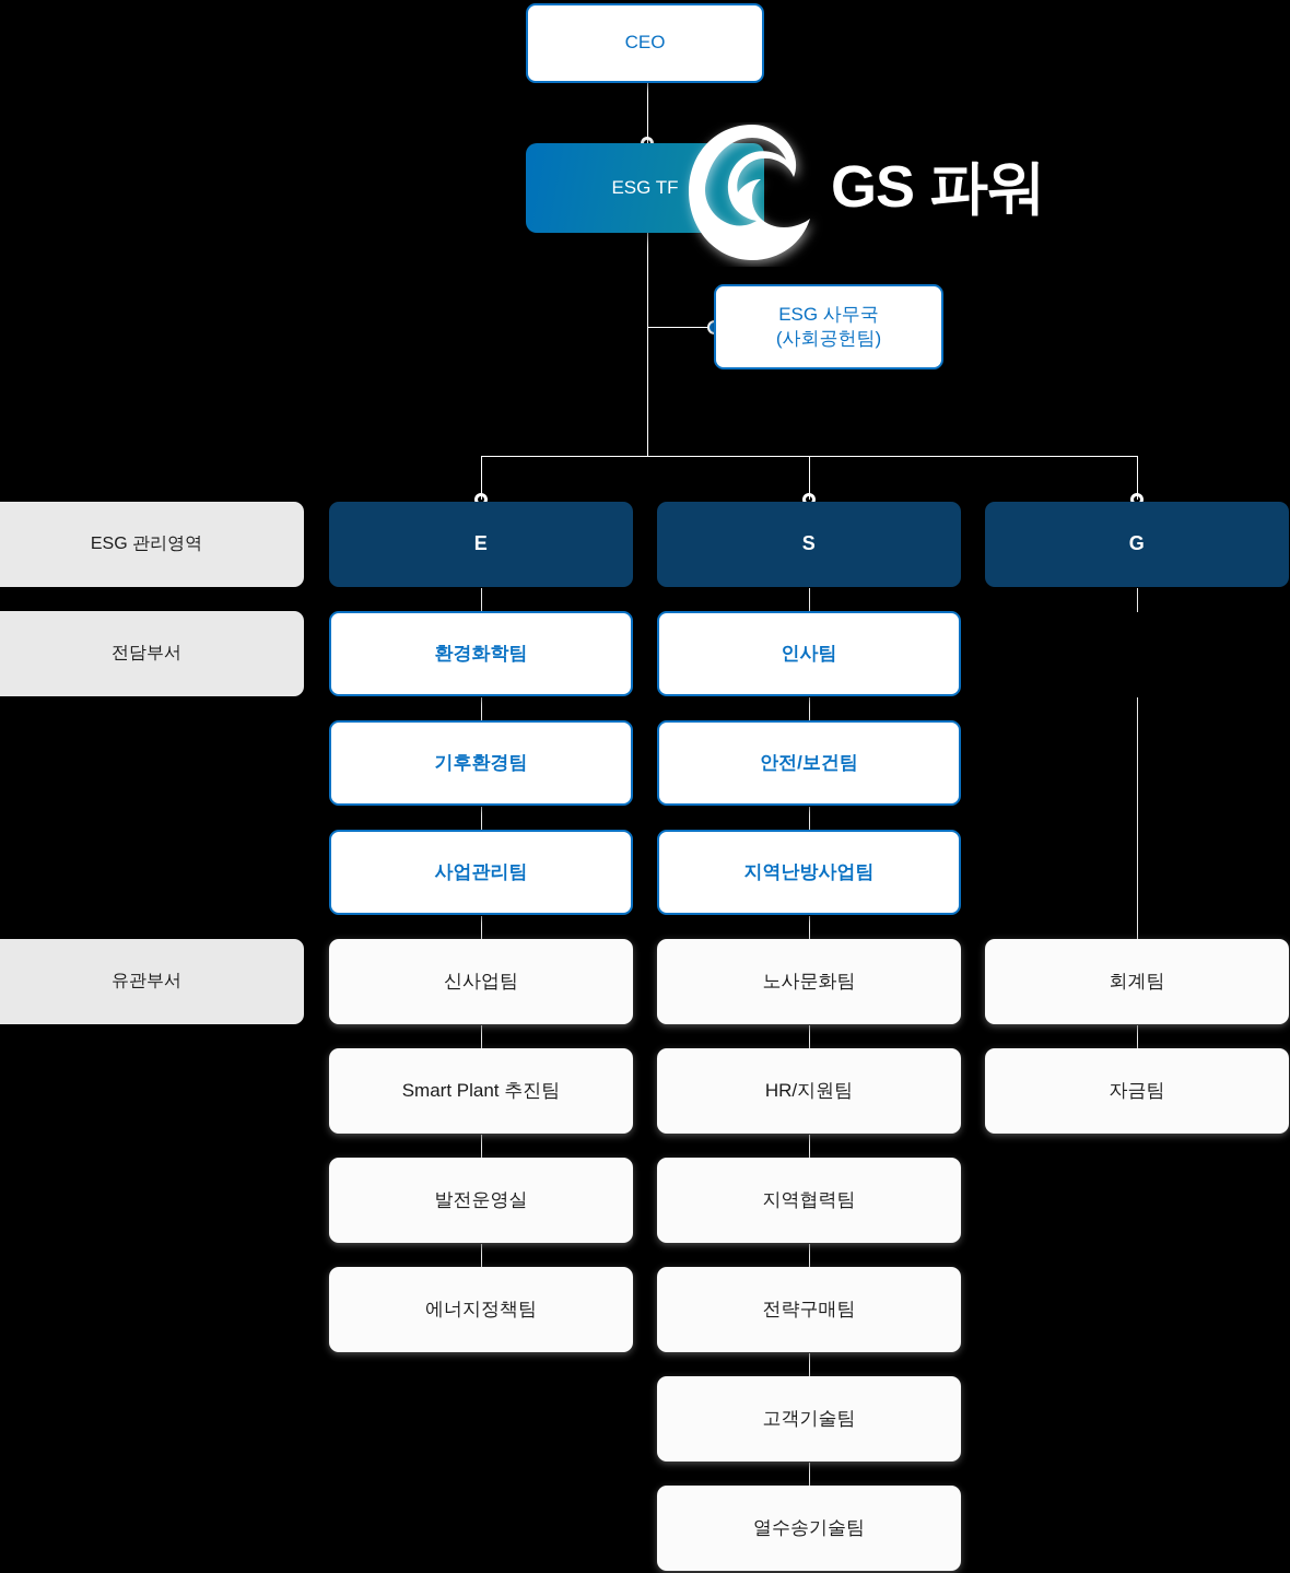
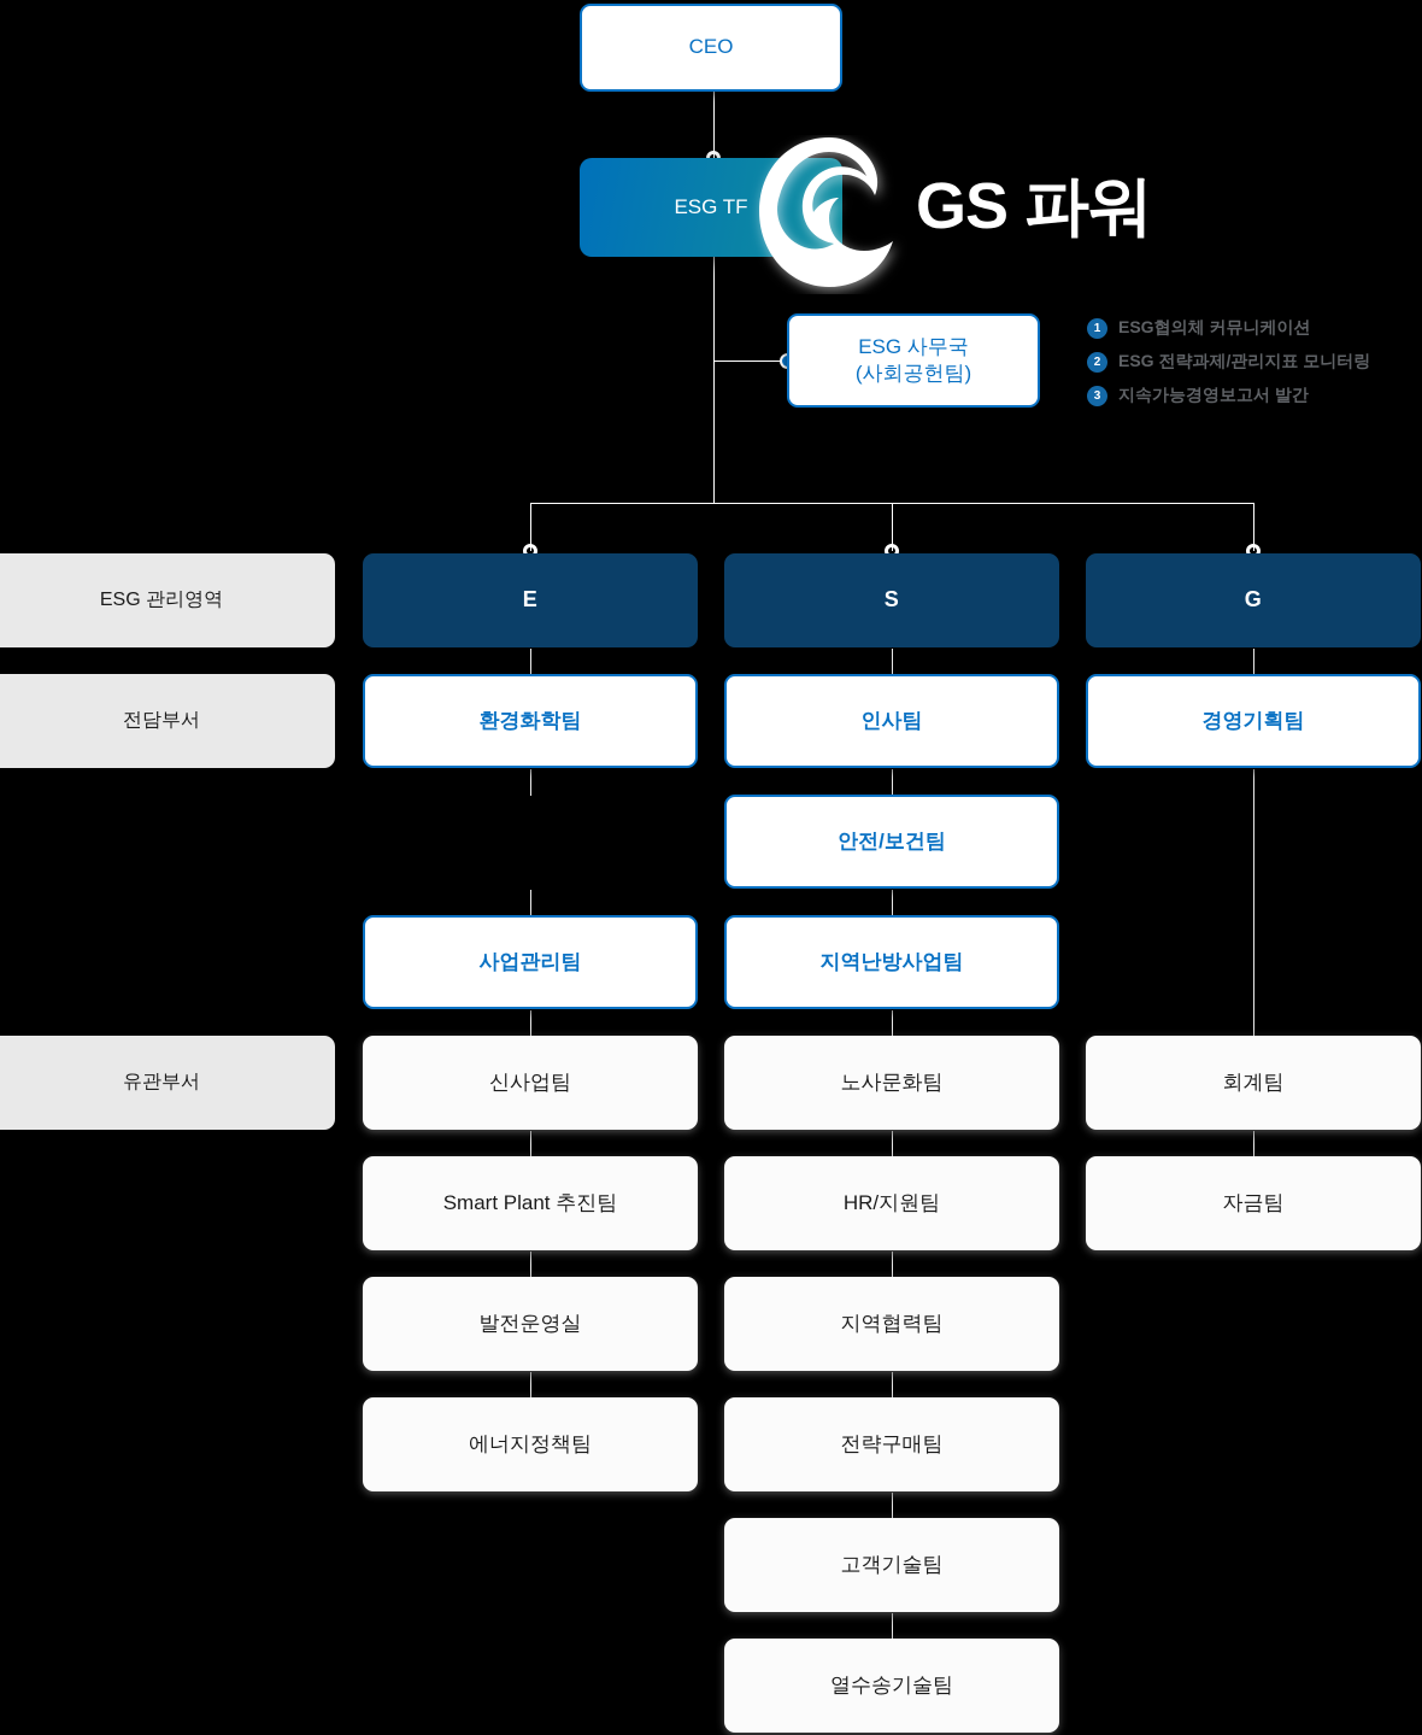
  CEO
  ESG TF
  GS 파워
  ESG 사무국
  (사회공헌팀)
+ 1
+ ESG협의체 커뮤니케이션
+ 2
+ ESG 전략과제/관리지표 모니터링
+ 3
+ 지속가능경영보고서 발간
  ESG 관리영역
  전담부서
  유관부서
  E
  S
  G
  환경화학팀
- 기후환경팀
  사업관리팀
  신사업팀
  Smart Plant 추진팀
  발전운영실
  에너지정책팀
  인사팀
  안전/보건팀
  지역난방사업팀
  노사문화팀
  HR/지원팀
  지역협력팀
  전략구매팀
  고객기술팀
  열수송기술팀
+ 경영기획팀
  회계팀
  자금팀
